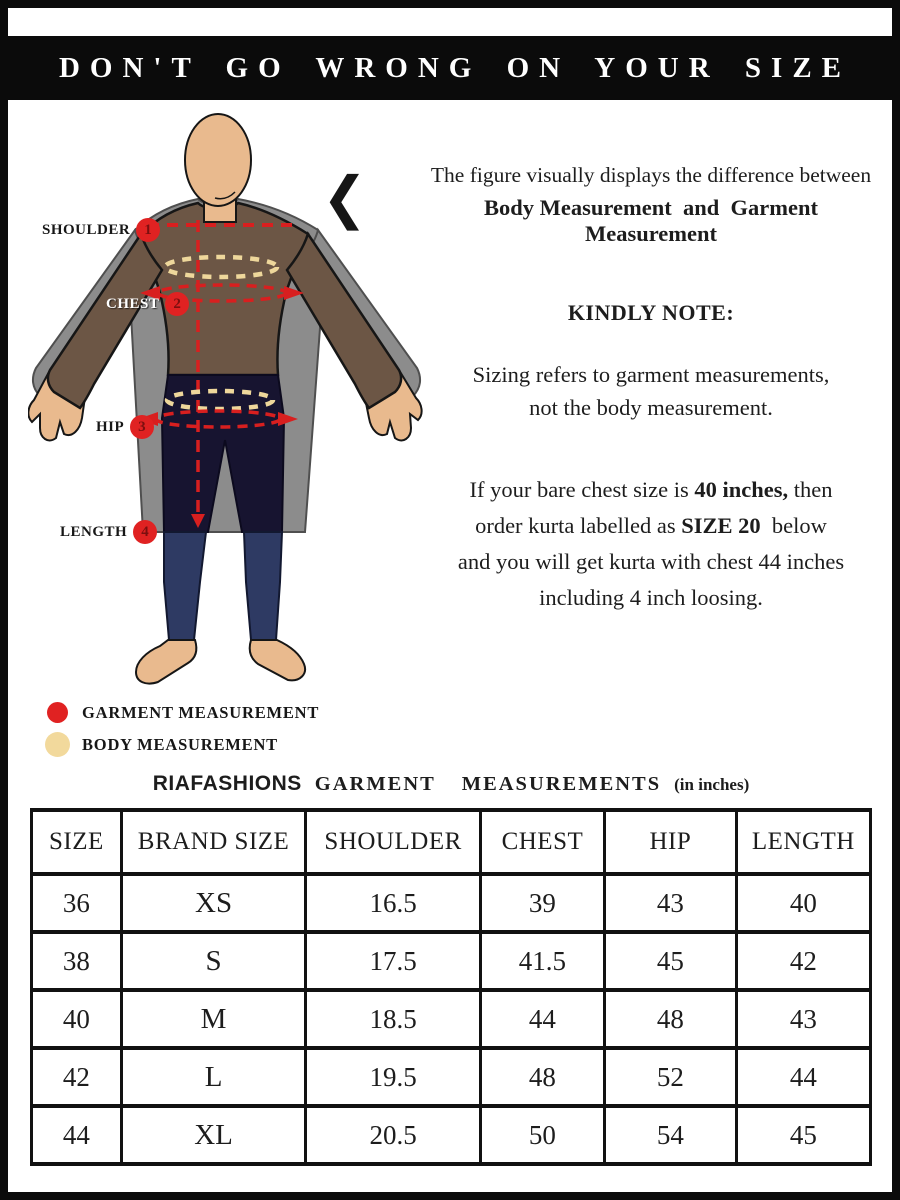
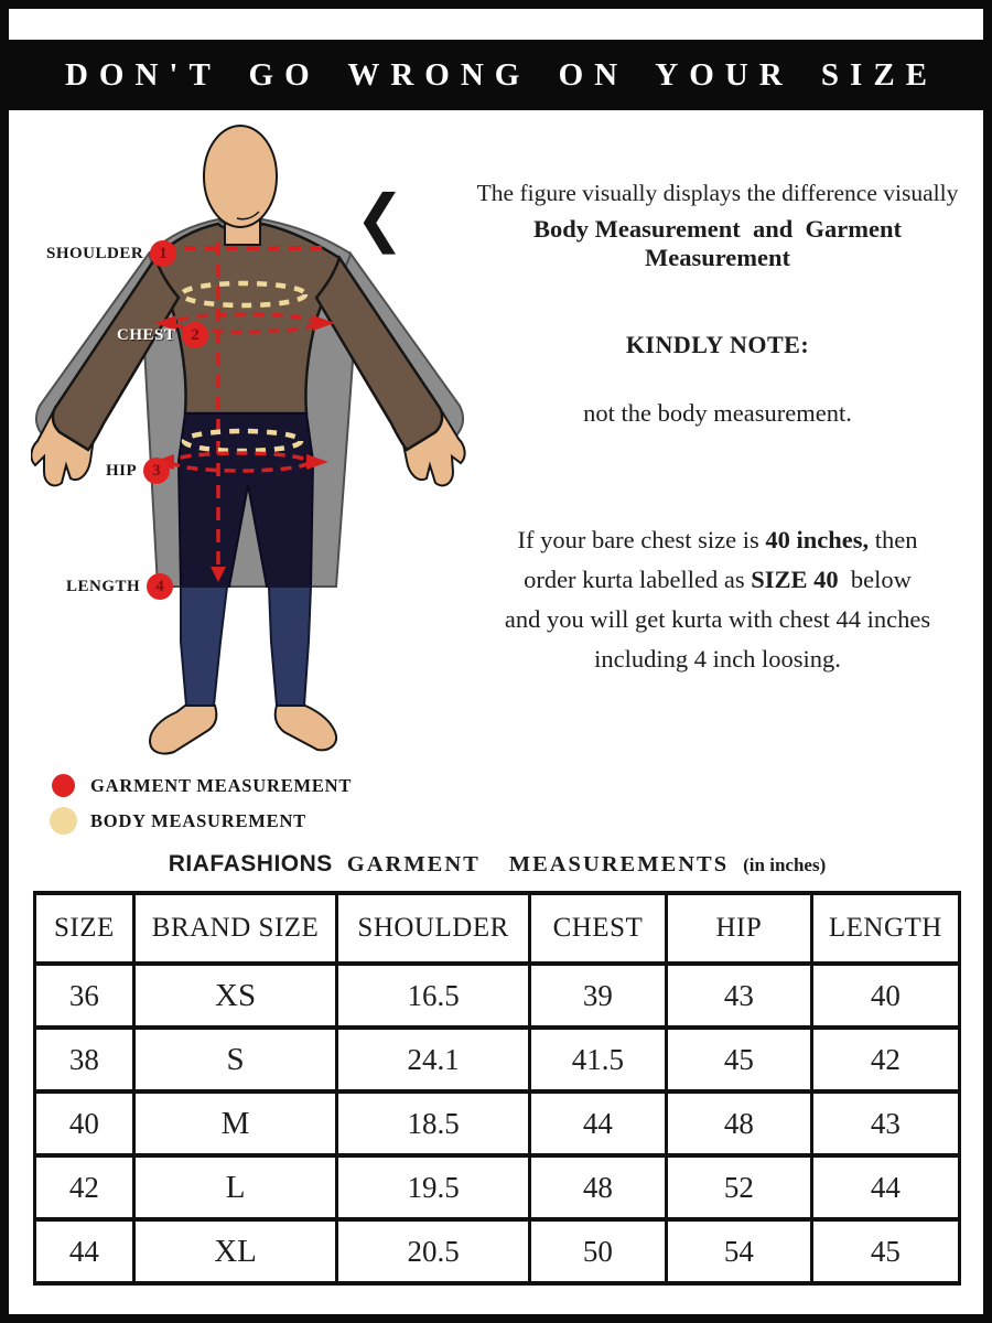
  DON'T GO WRONG ON YOUR SIZE
  SHOULDER
  1
  CHEST
  2
  HIP
  3
  LENGTH
  4
  ❮
- The figure visually displays the difference between
+ The figure visually displays the difference visually
  Body Measurement and Garment Measurement
  KINDLY NOTE:
- Sizing refers to garment measurements,
  not the body measurement.
  If your bare chest size is 40 inches, then
- order kurta labelled as SIZE 20 below
+ order kurta labelled as SIZE 40 below
  and you will get kurta with chest 44 inches
  including 4 inch loosing.
  GARMENT MEASUREMENT
  BODY MEASUREMENT
  RIAFASHIONS
  GARMENT MEASUREMENTS
  (in inches)
  SIZE	BRAND SIZE	SHOULDER	CHEST	HIP	LENGTH
  36	XS	16.5	39	43	40
- 38	S	17.5	41.5	45	42
+ 38	S	24.1	41.5	45	42
  40	M	18.5	44	48	43
  42	L	19.5	48	52	44
  44	XL	20.5	50	54	45
